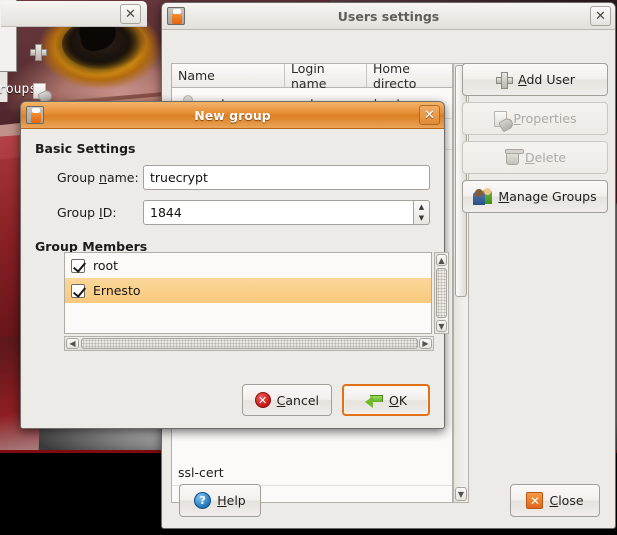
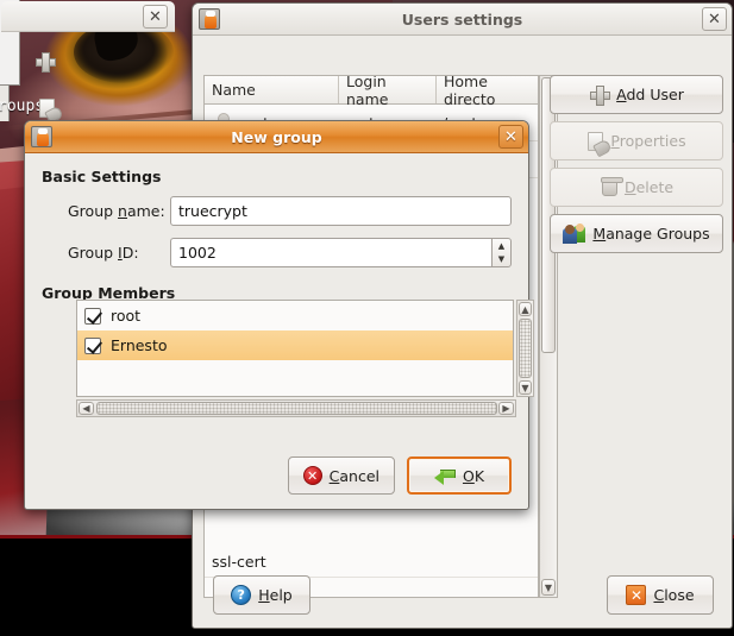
  ✕
  Users settings
  ✕
  Name
  Login name
  Home directo
  ssl-cert
  ▼
  Add User
  Properties
  Delete
  Manage Groups
  ?
  Help
  ✕
  Close
  New group
  ✕
  Basic Settings
  Group name:
  truecrypt
  Group ID:
- 1844
+ 1002
  ▲
  ▼
  Group Members
  root
  Ernesto
  ▲
  ▼
  ◀
  ▶
  ✕
  Cancel
  OK
